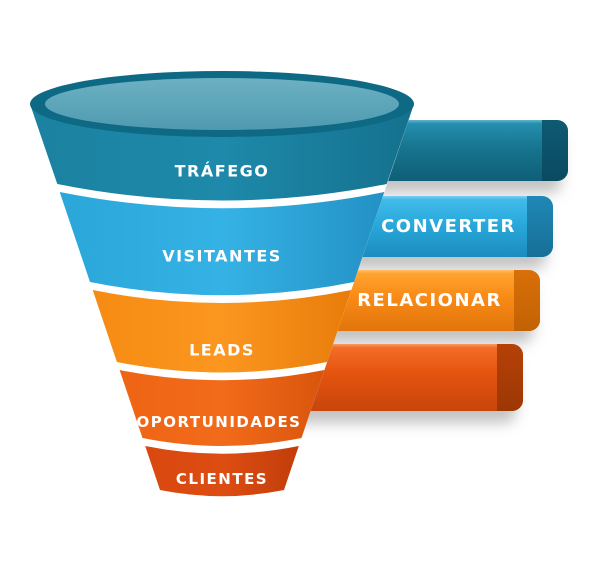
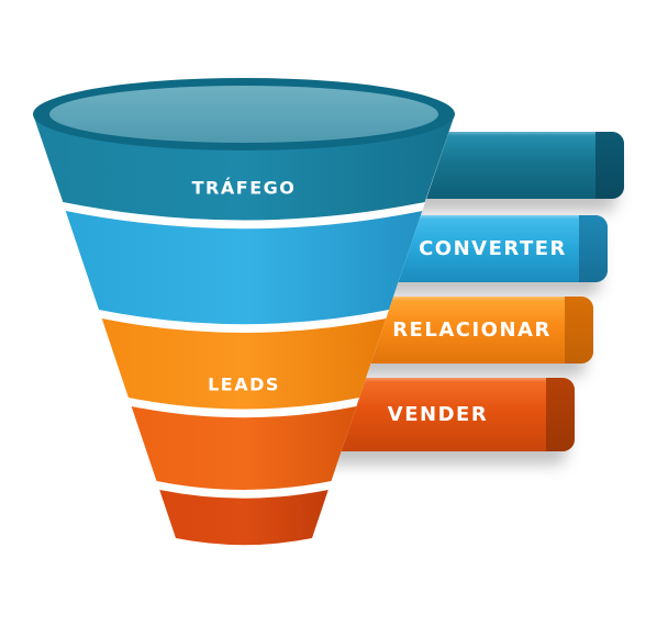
  CONVERTER
  RELACIONAR
+ VENDER
  TRÁFEGO
- VISITANTES
  LEADS
- OPORTUNIDADES
- CLIENTES
